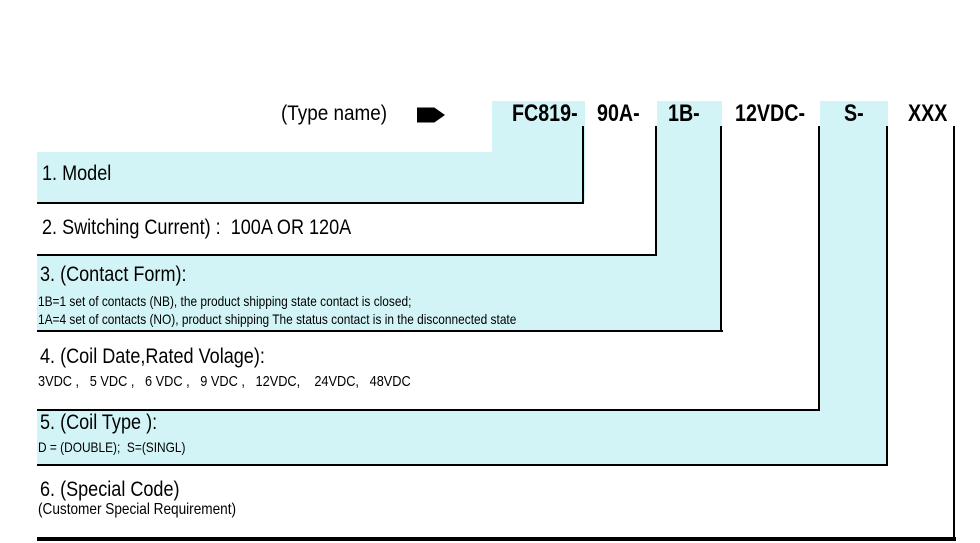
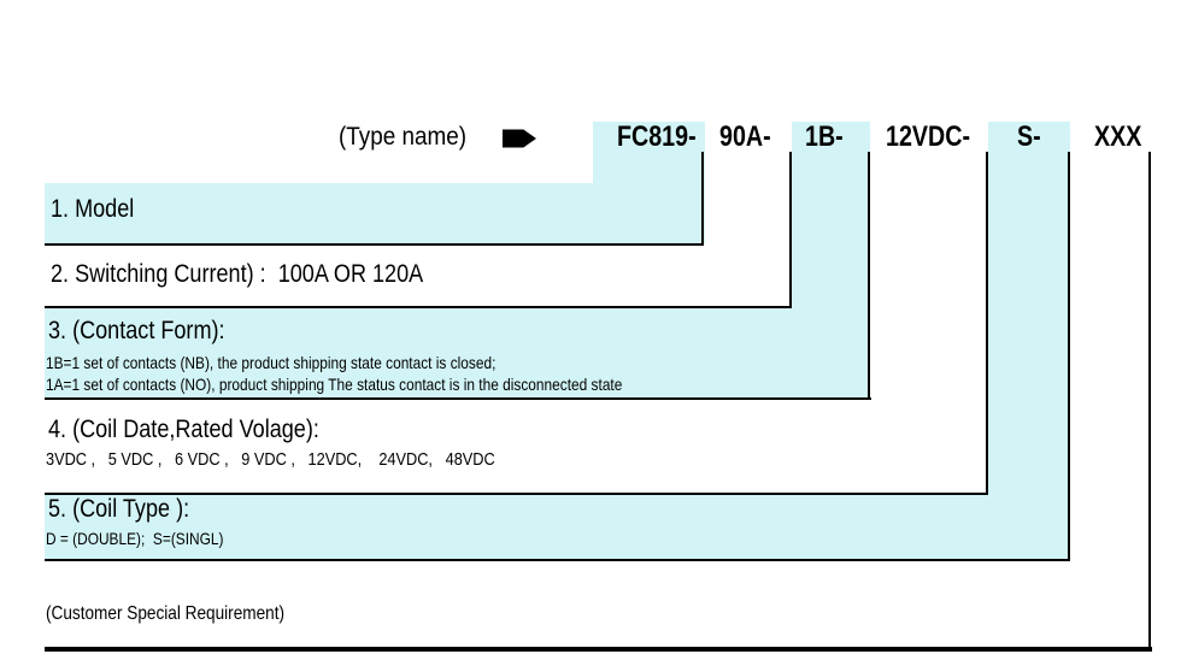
  (Type name)
  FC819-
  90A-
  1B-
  12VDC-
  S-
  XXX
  1. Model
  2. Switching Current) : 100A OR 120A
  3. (Contact Form):
  4. (Coil Date,Rated Volage):
  5. (Coil Type ):
- 6. (Special Code)
  1B=1 set of contacts (NB), the product shipping state contact is closed;
- 1A=4 set of contacts (NO), product shipping The status contact is in the disconnected state
+ 1A=1 set of contacts (NO), product shipping The status contact is in the disconnected state
  3VDC , 5 VDC , 6 VDC , 9 VDC , 12VDC, 24VDC, 48VDC
  D = (DOUBLE); S=(SINGL)
  (Customer Special Requirement)
